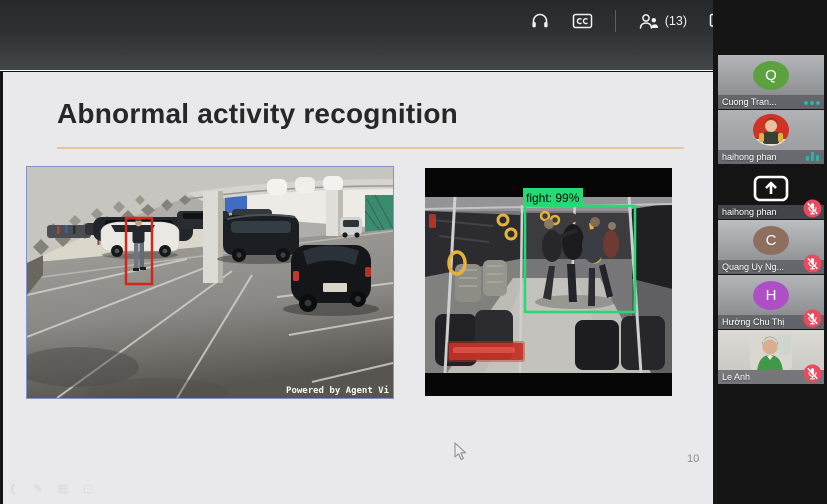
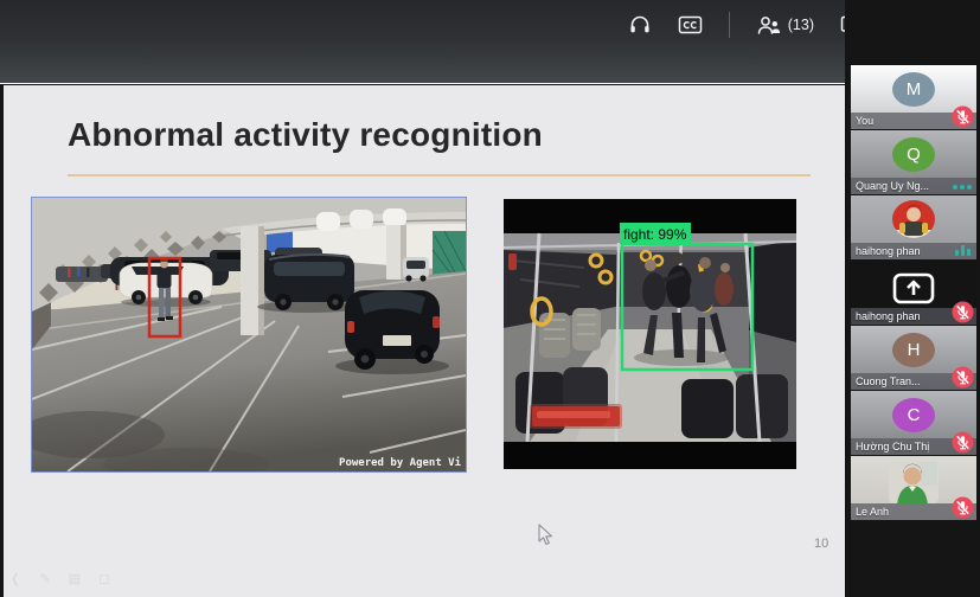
  (13)
  Abnormal activity recognition
  Powered by Agent Vi
  fight: 99%
  10
+ M
+ You
  Q
- Cuong Tran...
+ Quang Uy Ng...
  haihong phan
  haihong phan
- C
+ H
- Quang Uy Ng...
+ Cuong Tran...
- H
+ C
  Hường Chu Thị
  Le Anh
